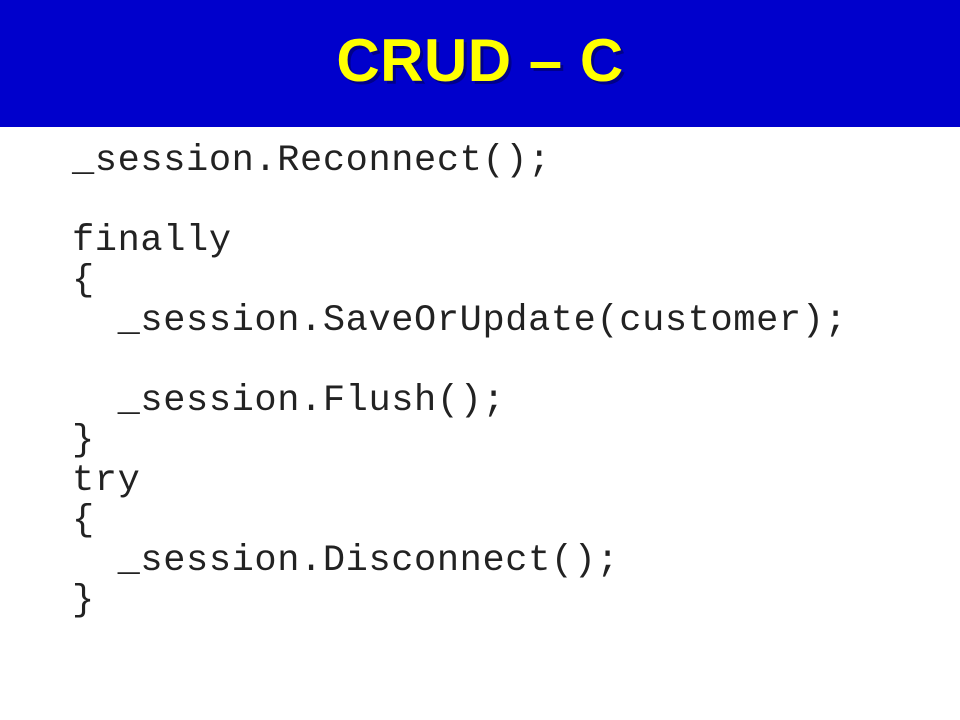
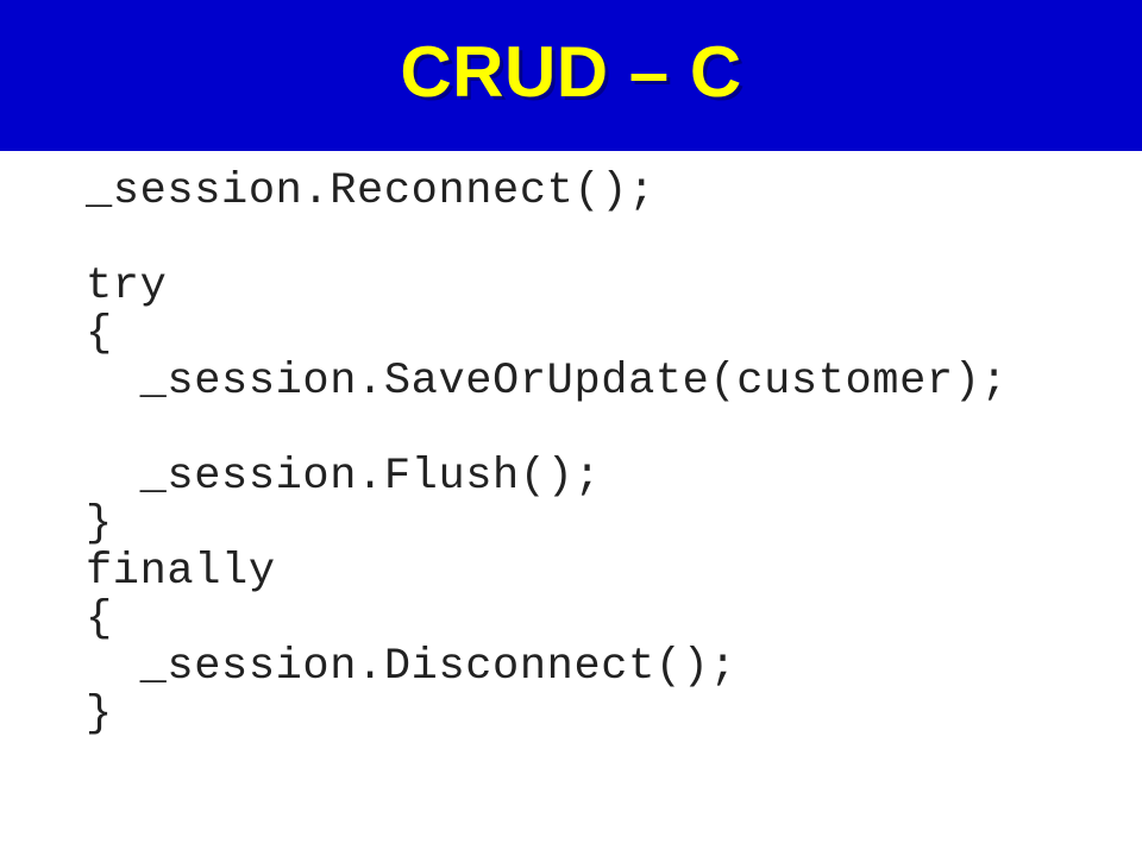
  CRUD – C
  _session.Reconnect();
- finally
+ try
  {
  _session.SaveOrUpdate(customer);
  _session.Flush();
  }
- try
+ finally
  {
  _session.Disconnect();
  }
